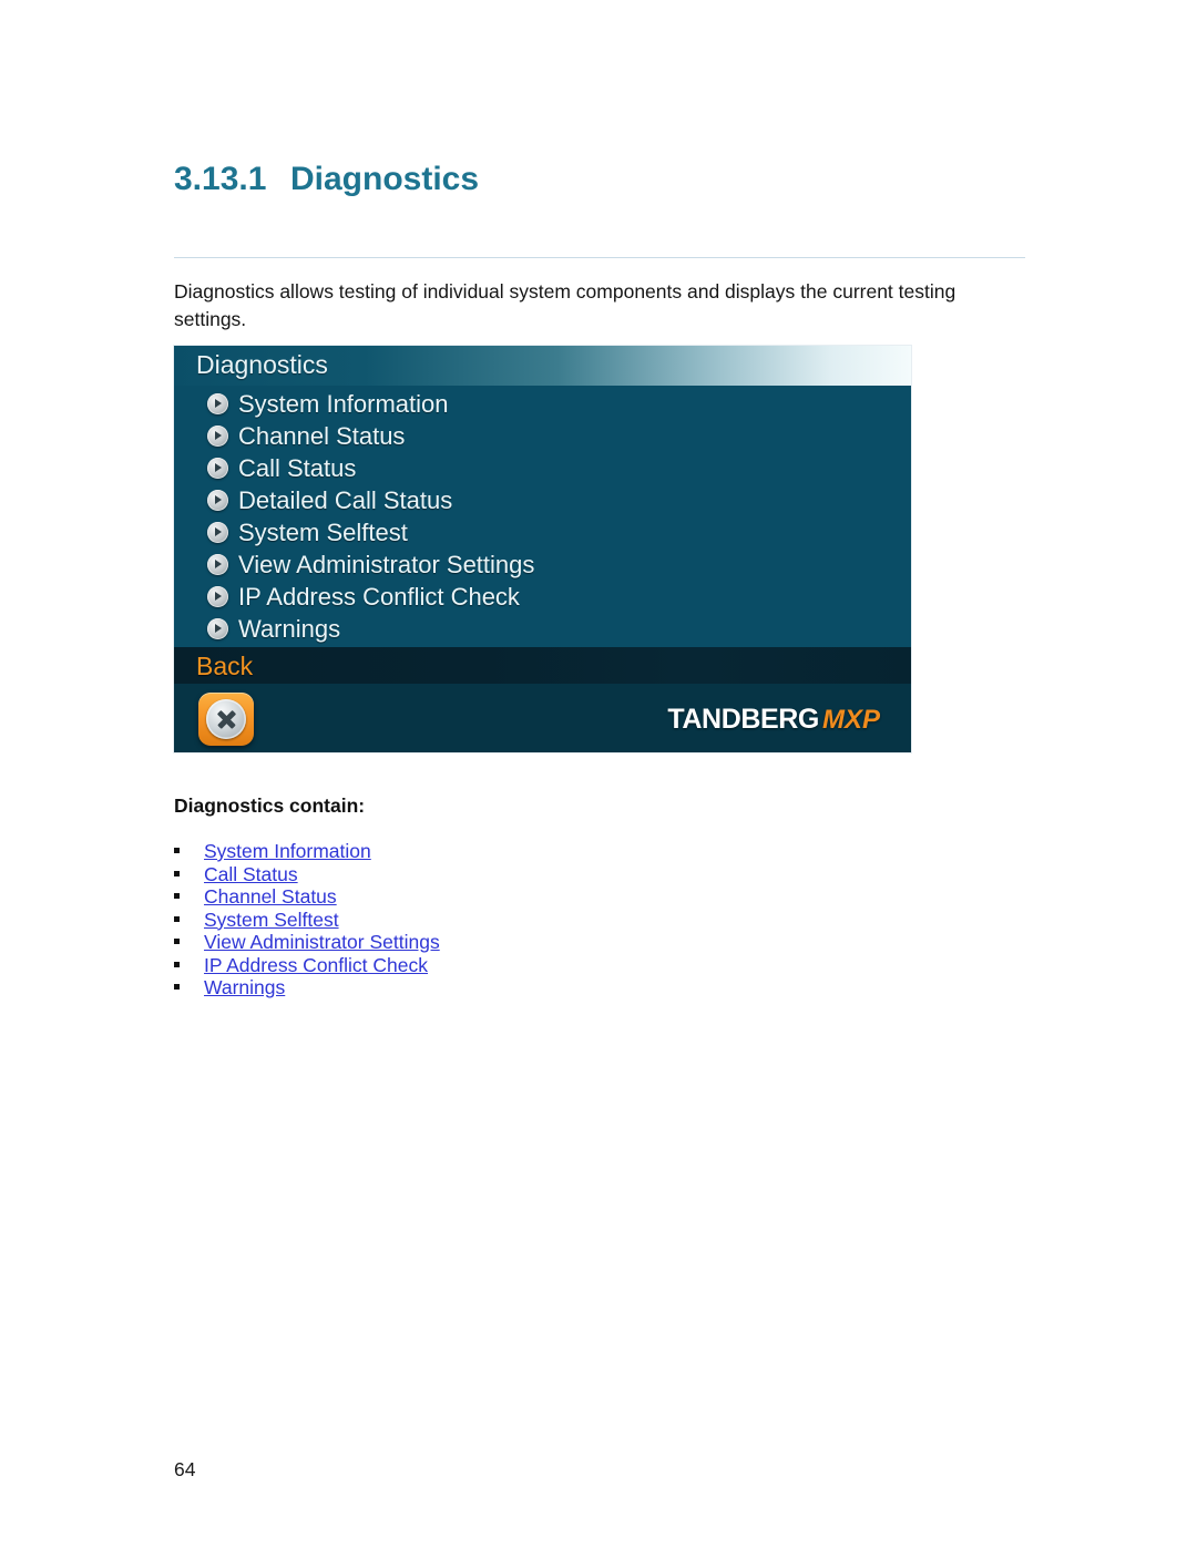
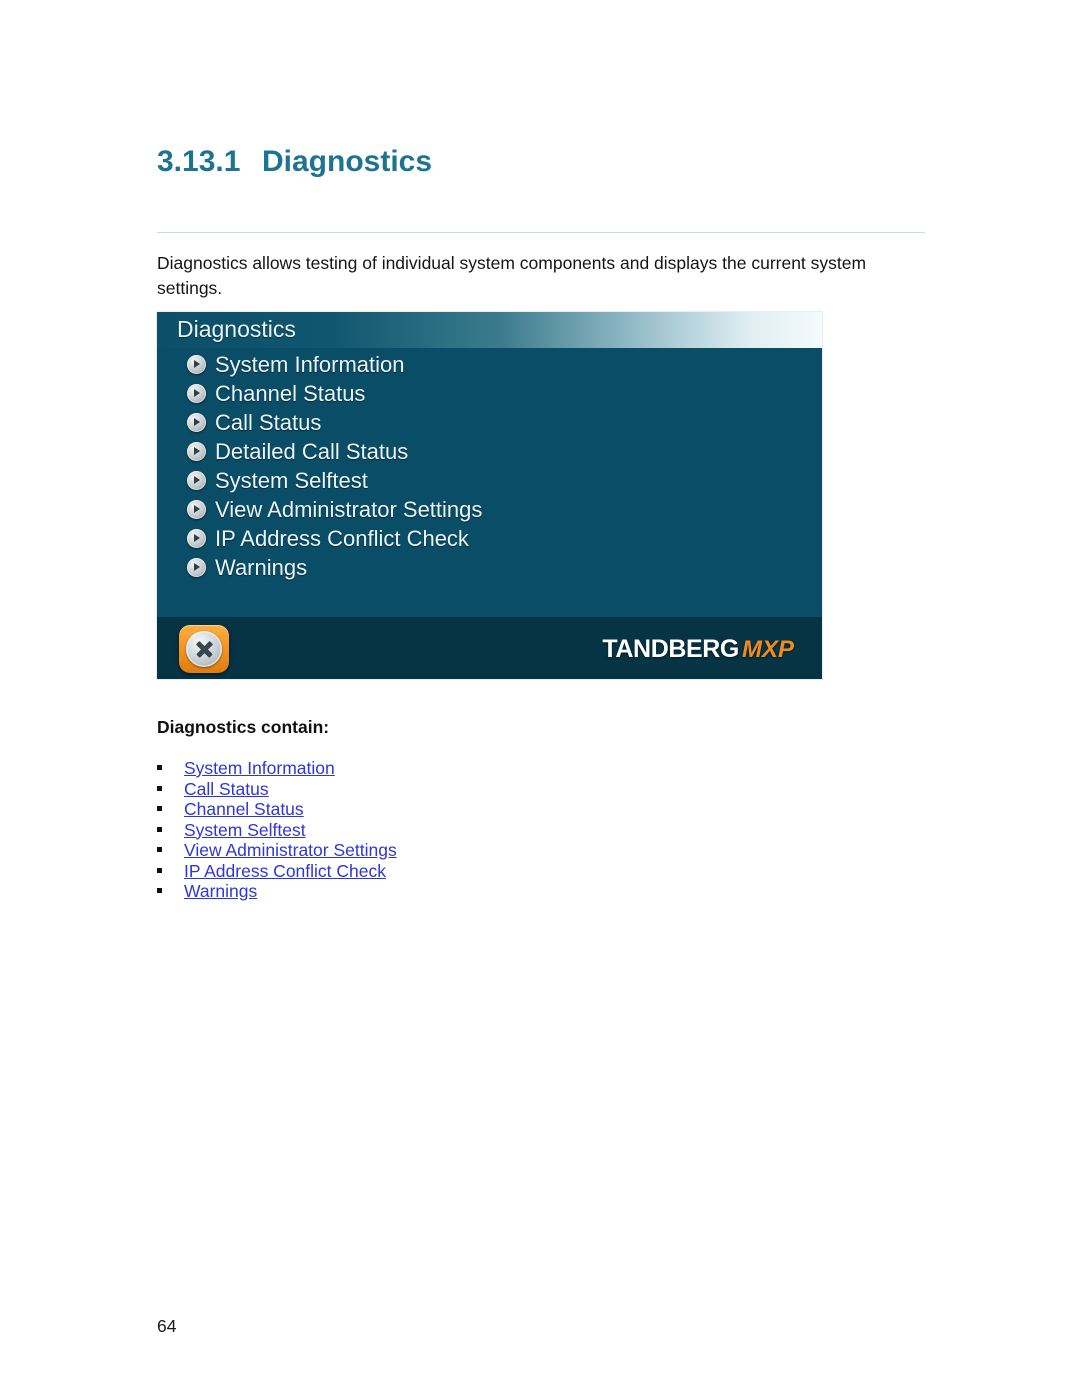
  3.13.1
  Diagnostics
- Diagnostics allows testing of individual system components and displays the current testing settings.
+ Diagnostics allows testing of individual system components and displays the current system settings.
  Diagnostics
  System Information
  Channel Status
  Call Status
  Detailed Call Status
  System Selftest
  View Administrator Settings
  IP Address Conflict Check
  Warnings
- Back
  TANDBERG
  MXP
  Diagnostics contain:
  System Information
  Call Status
  Channel Status
  System Selftest
  View Administrator Settings
  IP Address Conflict Check
  Warnings
  64
